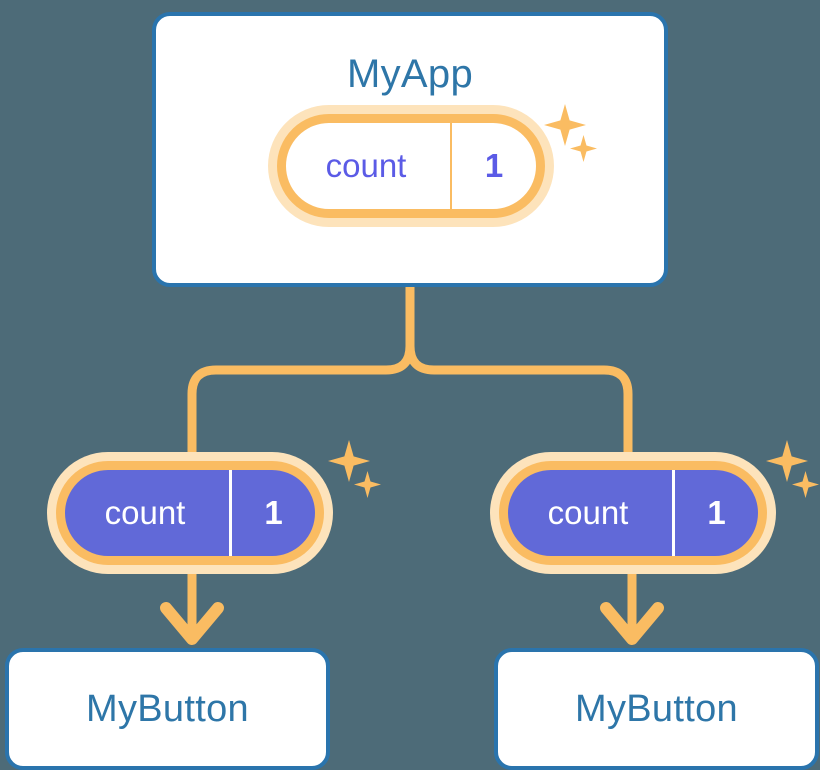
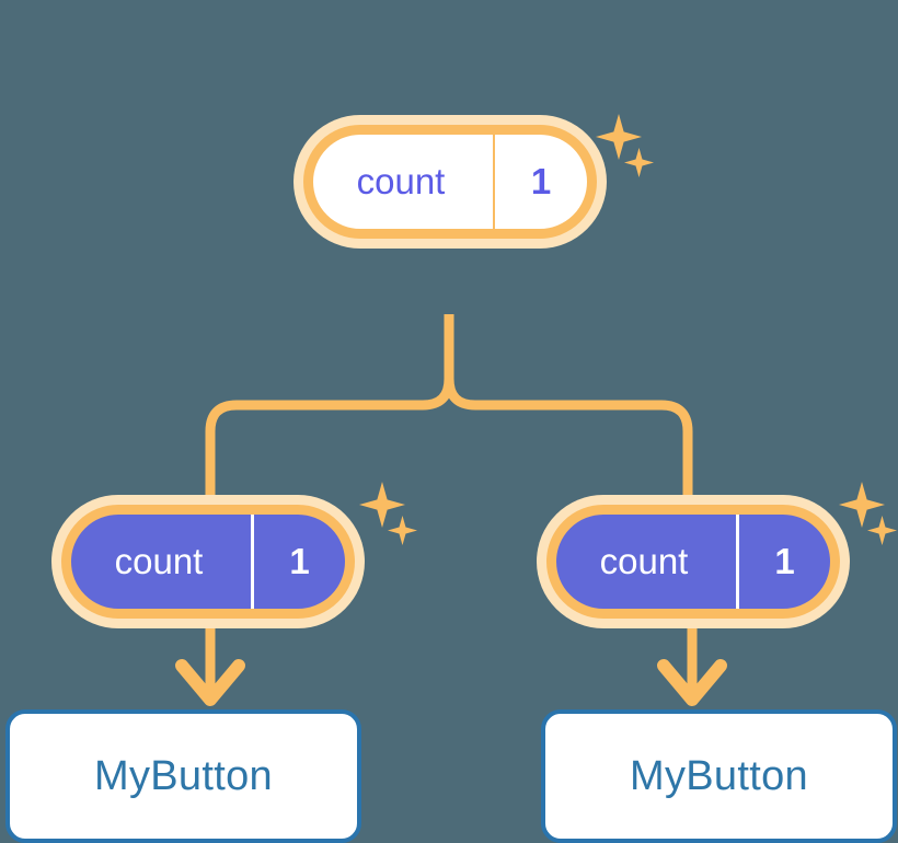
- MyApp
  count
  1
  count
  1
  count
  1
  MyButton
  MyButton
